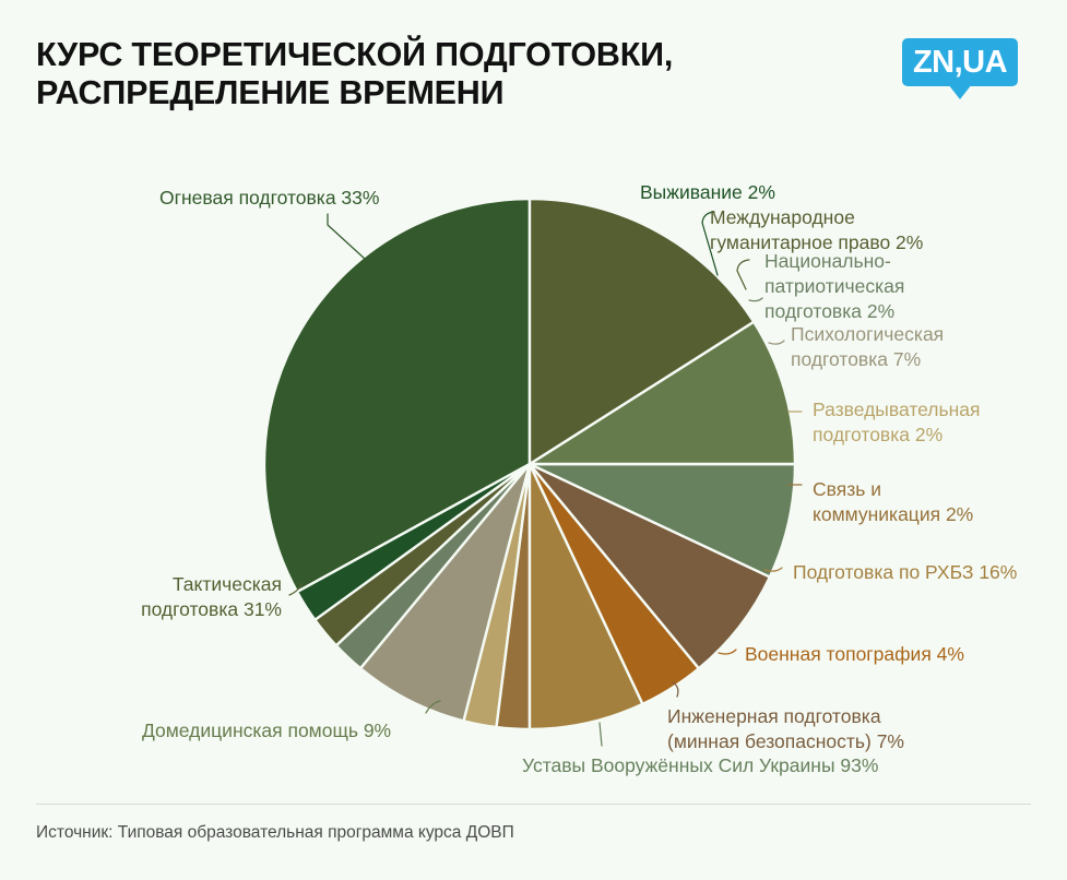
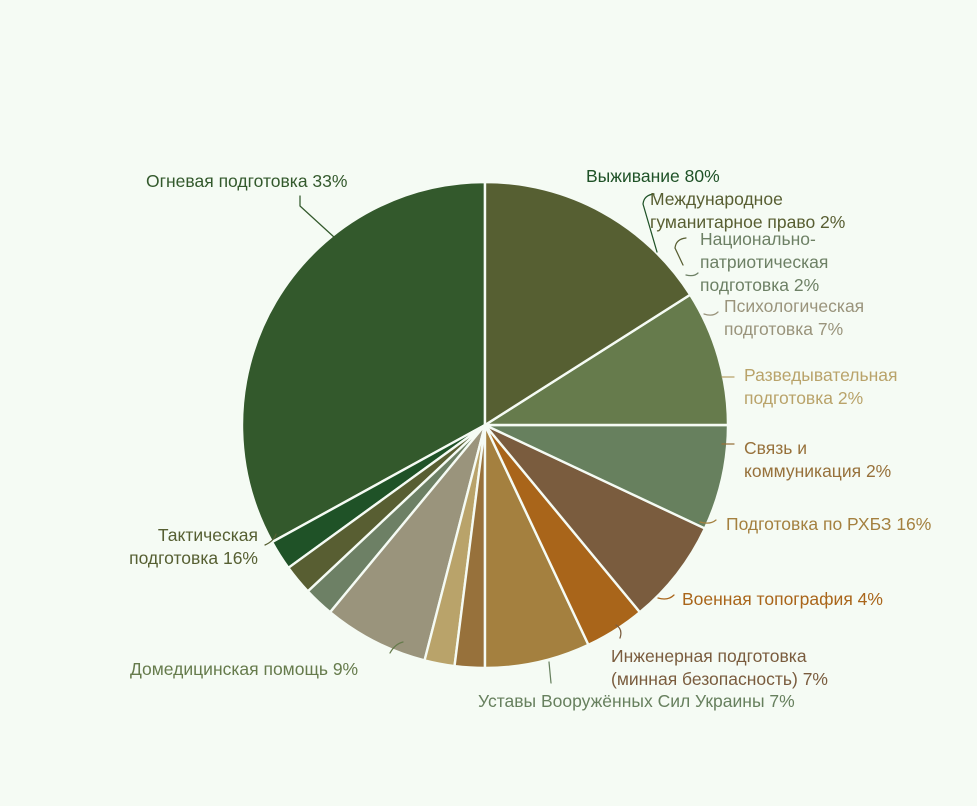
- КУРС ТЕОРЕТИЧЕСКОЙ ПОДГОТОВКИ,
- РАСПРЕДЕЛЕНИЕ ВРЕМЕНИ
- ZN,UA
  Огневая подготовка 33%
- Выживание 2%
+ Выживание 80%
  Международное
  гуманитарное право 2%
  Национально-
  патриотическая
  подготовка 2%
  Психологическая
  подготовка 7%
  Разведывательная
  подготовка 2%
  Связь и
  коммуникация 2%
  Подготовка по РХБЗ 16%
  Военная топография 4%
  Инженерная подготовка
  (минная безопасность) 7%
- Уставы Вооружённых Сил Украины 93%
+ Уставы Вооружённых Сил Украины 7%
  Домедицинская помощь 9%
- Тактическая подготовка 31%
+ Тактическая подготовка 16%
- Источник: Типовая образовательная программа курса ДОВП
